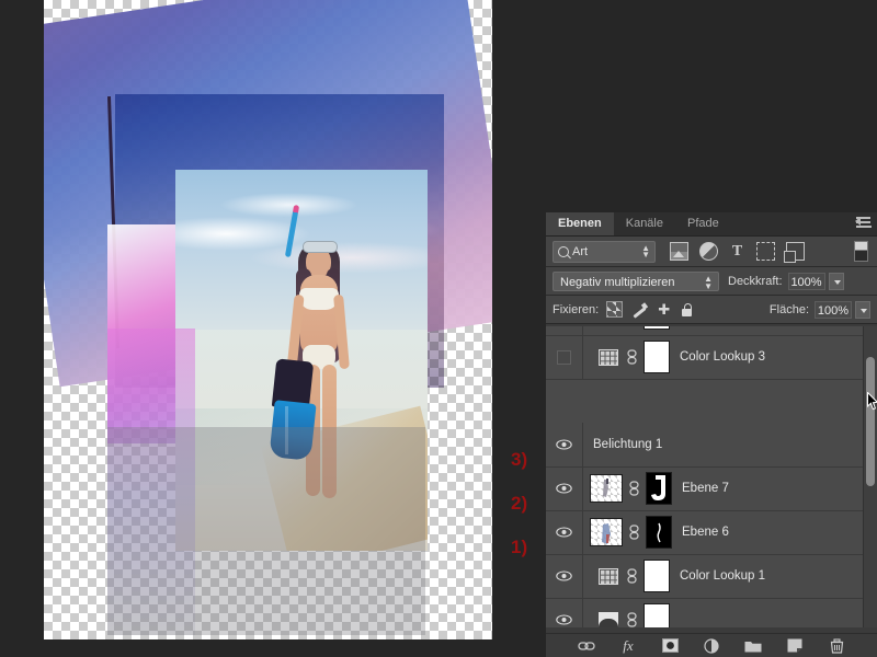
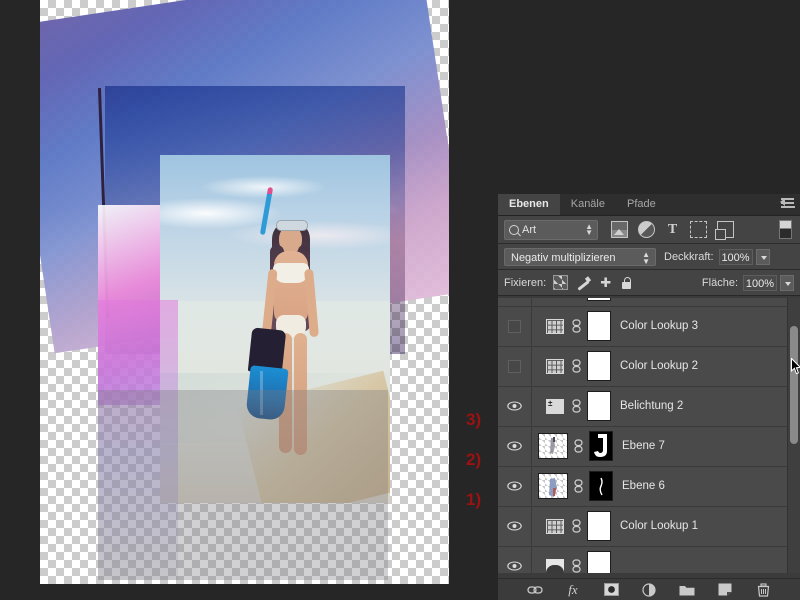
  3)
  2)
  1)
  Ebenen
  Kanäle
  Pfade
  Art
  ▲
  ▼
  T
  Negativ multiplizieren
  ▲
  ▼
  Deckkraft:
  100%
  Fixieren:
  ✚
  Fläche:
  100%
  Color Lookup 3
+ Color Lookup 2
+ ±
- Belichtung 1
+ Belichtung 2
  Ebene 7
  Ebene 6
  Color Lookup 1
  fx
